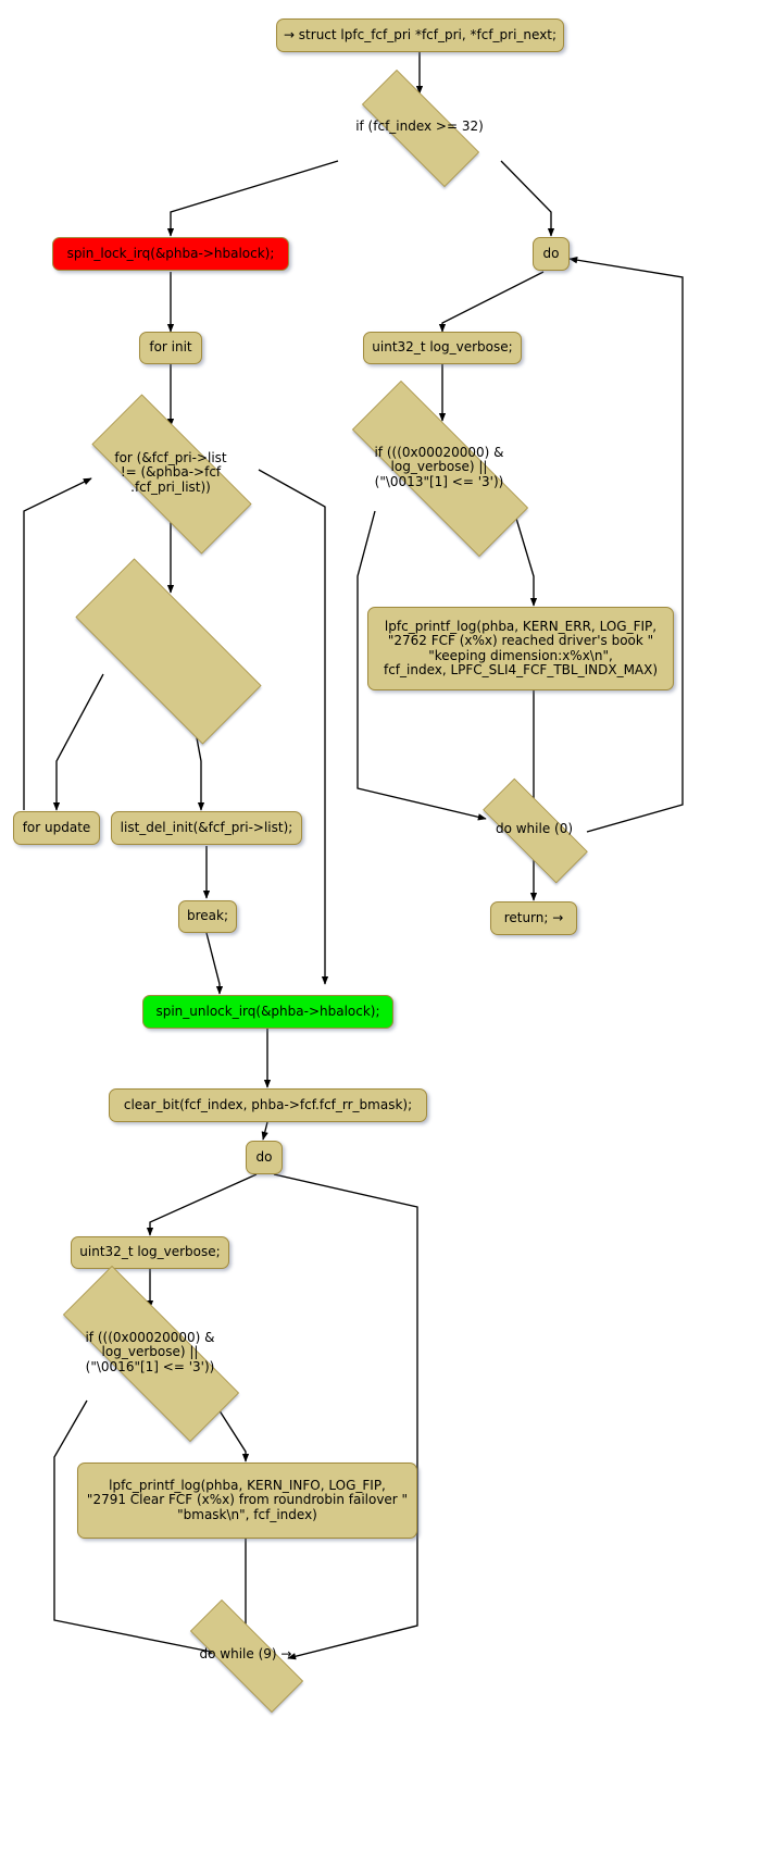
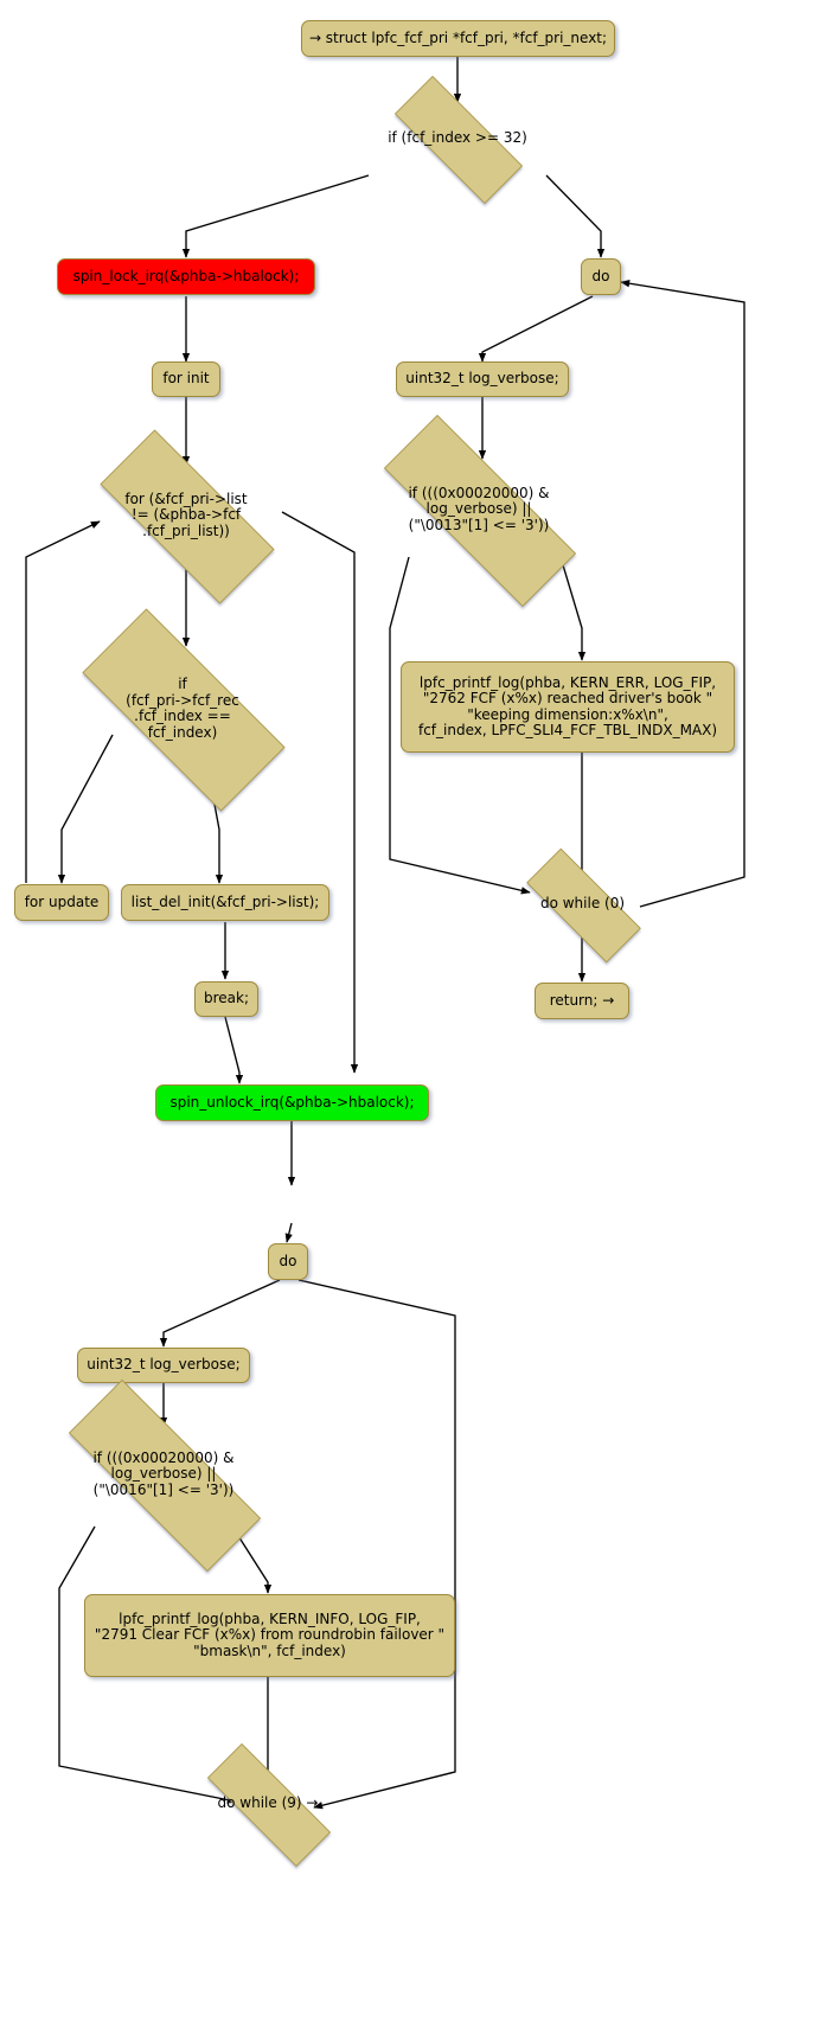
  → struct lpfc_fcf_pri *fcf_pri, *fcf_pri_next;
  if (fcf_index >= 32)
  spin_lock_irq(&phba->hbalock);
  do
  for init
  uint32_t log_verbose;
  for (&fcf_pri->list
  != (&phba->fcf
  .fcf_pri_list))
  if (((0x00020000) &
  log_verbose) ||
  ("\0013"[1] <= '3'))
+ if
+ (fcf_pri->fcf_rec
+ .fcf_index ==
+ fcf_index)
  lpfc_printf_log(phba, KERN_ERR, LOG_FIP,
  "2762 FCF (x%x) reached driver's book "
  "keeping dimension:x%x\n",
  fcf_index, LPFC_SLI4_FCF_TBL_INDX_MAX)
  for update
  list_del_init(&fcf_pri->list);
  do while (0)
  break;
  return; →
  spin_unlock_irq(&phba->hbalock);
- clear_bit(fcf_index, phba->fcf.fcf_rr_bmask);
  do
  uint32_t log_verbose;
  if (((0x00020000) &
  log_verbose) ||
  ("\0016"[1] <= '3'))
  lpfc_printf_log(phba, KERN_INFO, LOG_FIP,
  "2791 Clear FCF (x%x) from roundrobin failover "
  "bmask\n", fcf_index)
  do while (9) →
